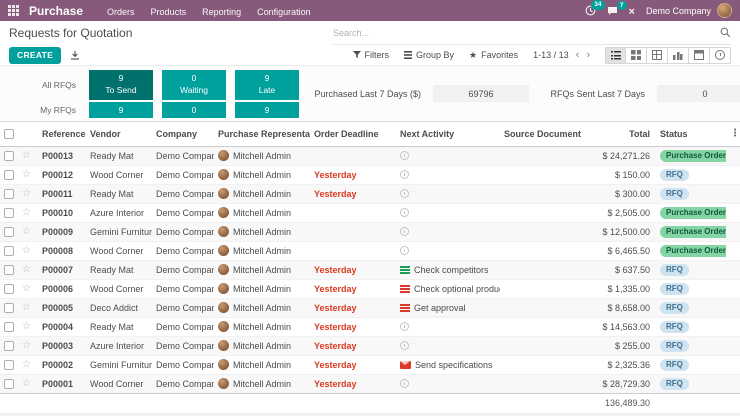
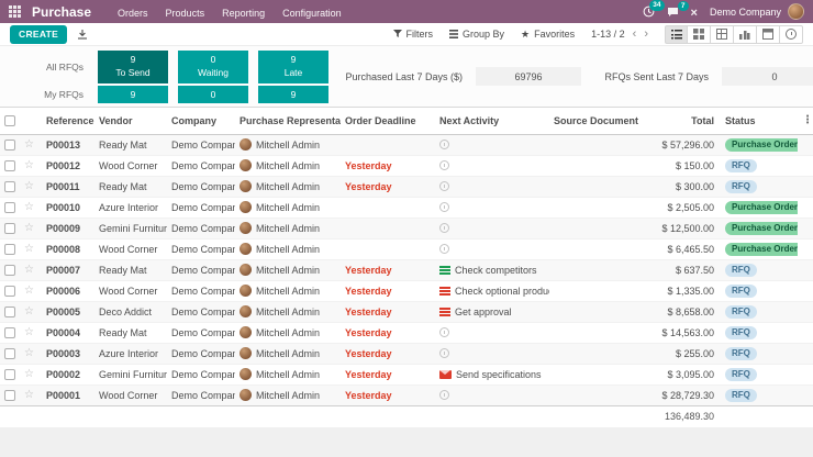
  Purchase
  Orders Products Reporting Configuration
  Demo Company
- Requests for Quotation
- Search...
  CREATE
  Filters
  Group By
  Favorites
- 1-13 / 13
+ 1-13 / 2
  All RFQs
  9
  To Send
  0
  Waiting
  9
  Late
  My RFQs
  9
  0
  9
  Purchased Last 7 Days ($)
  69796
  RFQs Sent Last 7 Days
  0
  		Reference	Vendor	Company	Purchase Representa	Order Deadline	Next Activity	Source Document	Total	Status
- 		P00013	Ready Mat	Demo Compa	Mitchell Admin				$ 24,271.26	Purchase Order
+ 		P00013	Ready Mat	Demo Compa	Mitchell Admin				$ 57,296.00	Purchase Order
  		P00012	Wood Corner	Demo Compa	Mitchell Admin	Yesterday			$ 150.00	RFQ
  		P00011	Ready Mat	Demo Compa	Mitchell Admin	Yesterday			$ 300.00	RFQ
  		P00010	Azure Interior	Demo Compa	Mitchell Admin				$ 2,505.00	Purchase Order
  		P00009	Gemini Furnitur	Demo Compa	Mitchell Admin				$ 12,500.00	Purchase Order
  		P00008	Wood Corner	Demo Compa	Mitchell Admin				$ 6,465.50	Purchase Order
  		P00007	Ready Mat	Demo Compa	Mitchell Admin	Yesterday	Check competitors		$ 637.50	RFQ
  		P00006	Wood Corner	Demo Compa	Mitchell Admin	Yesterday	Check optional produ		$ 1,335.00	RFQ
  		P00005	Deco Addict	Demo Compa	Mitchell Admin	Yesterday	Get approval		$ 8,658.00	RFQ
  		P00004	Ready Mat	Demo Compa	Mitchell Admin	Yesterday			$ 14,563.00	RFQ
  		P00003	Azure Interior	Demo Compa	Mitchell Admin	Yesterday			$ 255.00	RFQ
- 		P00002	Gemini Furnitur	Demo Compa	Mitchell Admin	Yesterday	Send specifications		$ 2,325.36	RFQ
+ 		P00002	Gemini Furnitur	Demo Compa	Mitchell Admin	Yesterday	Send specifications		$ 3,095.00	RFQ
  		P00001	Wood Corner	Demo Compa	Mitchell Admin	Yesterday			$ 28,729.30	RFQ
  	136,489.30
